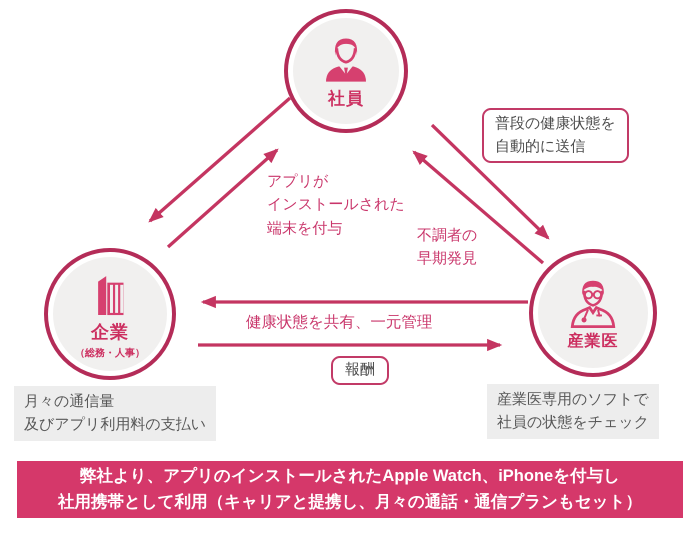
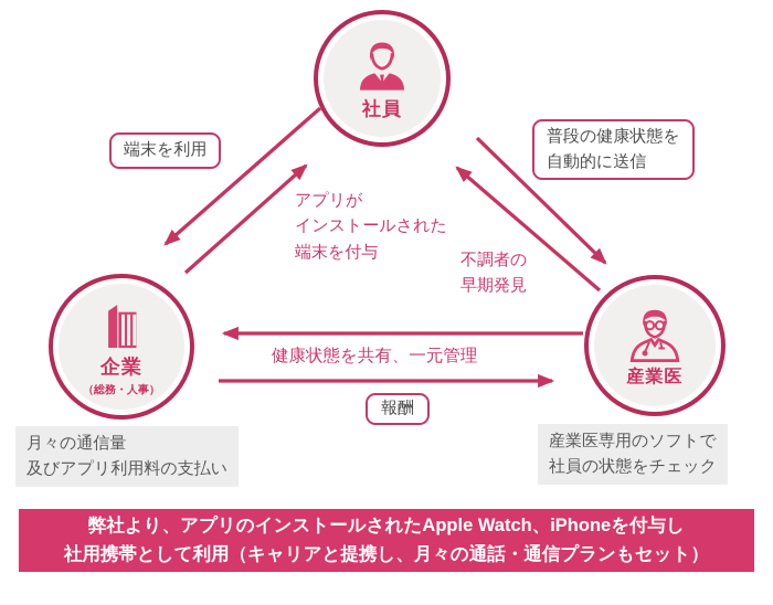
  社員
  企業
  （総務・人事）
  産業医
+ 端末を利用
  普段の健康状態を
  自動的に送信
  報酬
  アプリが
  インストールされた
  端末を付与
  不調者の
  早期発見
  健康状態を共有、一元管理
  月々の通信量
  及びアプリ利用料の支払い
  産業医専用のソフトで
  社員の状態をチェック
  弊社より、アプリのインストールされたApple Watch、iPhoneを付与し
  社用携帯として利用（キャリアと提携し、月々の通話・通信プランもセット）
